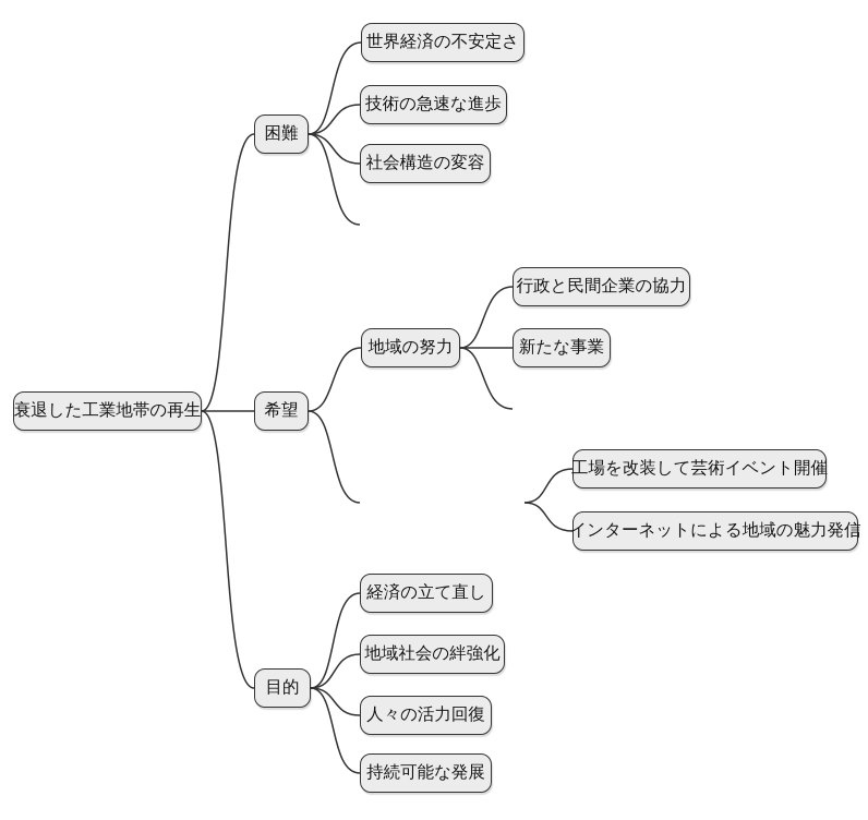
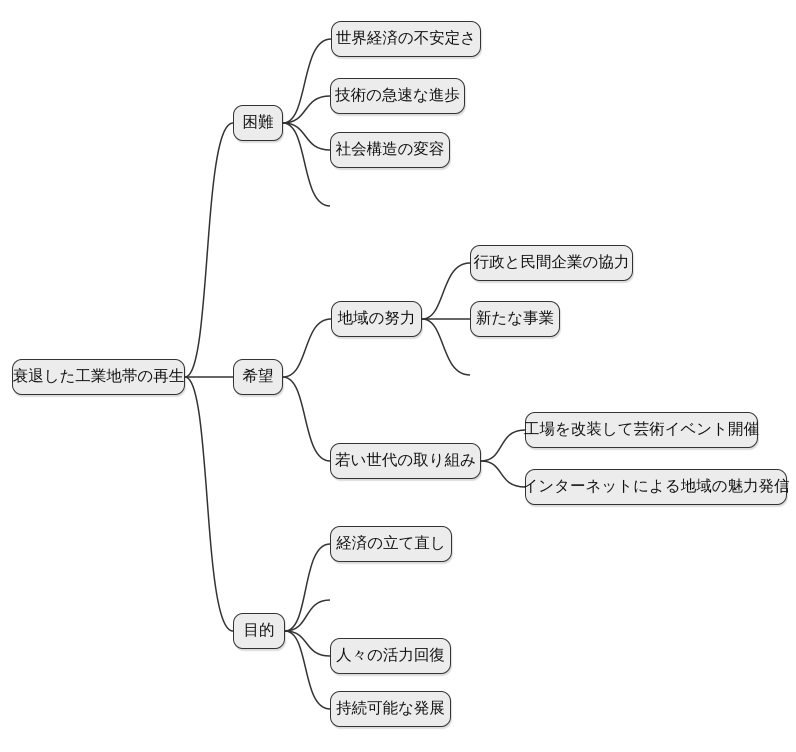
  衰退した工業地帯の再生
  困難
  希望
  目的
  世界経済の不安定さ
  技術の急速な進歩
  社会構造の変容
  地域の努力
+ 若い世代の取り組み
  行政と民間企業の協力
  新たな事業
  工場を改装して芸術イベント開催
  インターネットによる地域の魅力発信
  経済の立て直し
- 地域社会の絆強化
  人々の活力回復
  持続可能な発展
